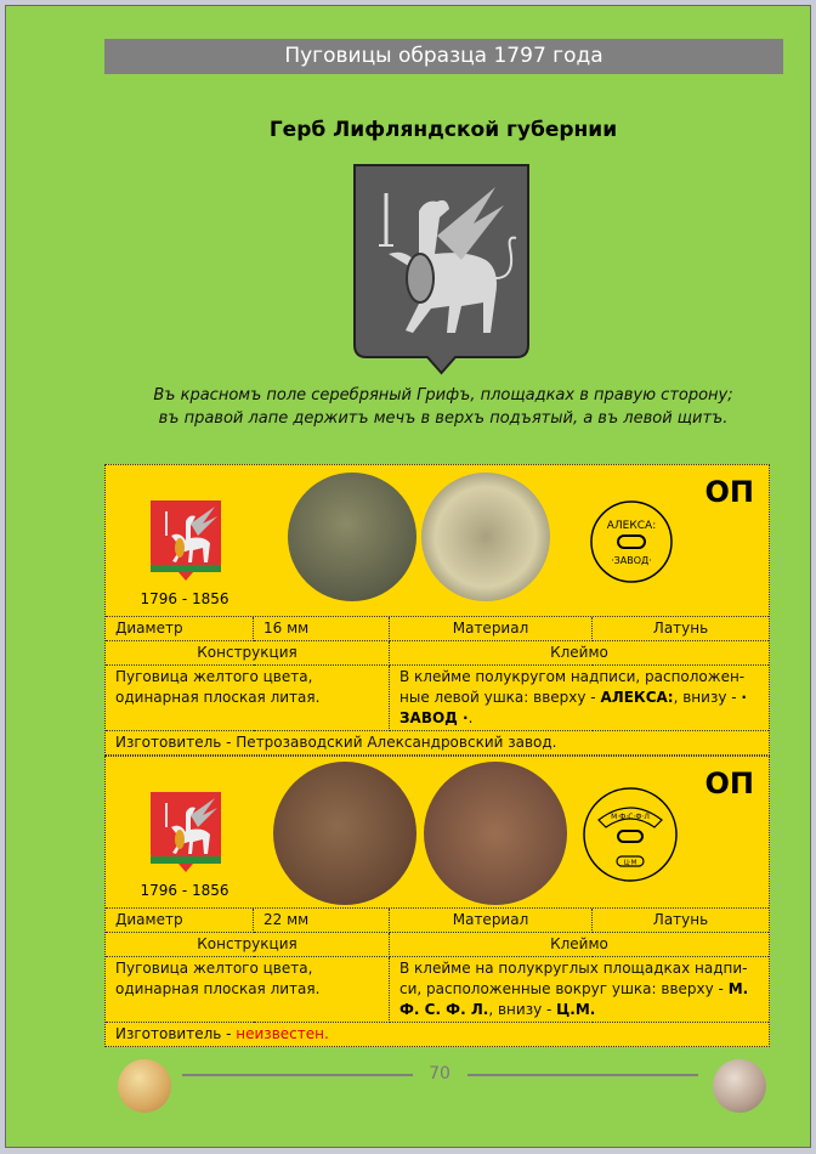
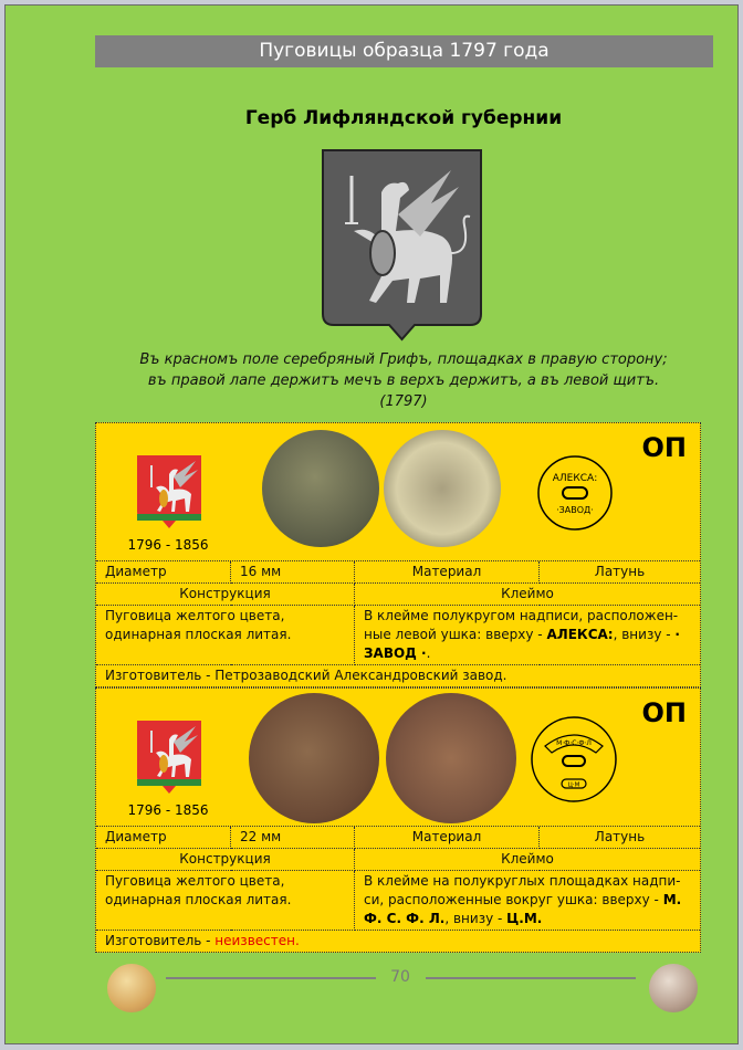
  Пуговицы образца 1797 года
  Герб Лифляндской губернии
  Въ красномъ поле серебряный Грифъ, площадках в правую сторону;
- въ правой лапе держитъ мечъ в верхъ подъятый, а въ левой щитъ.
+ въ правой лапе держитъ мечъ в верхъ держитъ, а въ левой щитъ.
+ (1797)
  1796 - 1856
  АЛЕКСА:
  ·ЗАВОД·
  ОП
  Диаметр	16 мм	Материал	Латунь
  Конструкция	Клеймо
  Пуговица желтого цвета, одинарная плоская литая.	В клейме полукругом надписи, расположен-ные левой ушка: вверху - АЛЕКСА:, внизу - · ЗАВОД ·.
  Изготовитель - Петрозаводский Александровский завод.
  1796 - 1856
  ОП
  Диаметр	22 мм	Материал	Латунь
  Конструкция	Клеймо
  Пуговица желтого цвета, одинарная плоская литая.	В клейме на полукруглых площадках надпи-си, расположенные вокруг ушка: вверху - М. Ф. С. Ф. Л., внизу - Ц.М.
  Изготовитель - неизвестен.
  70
